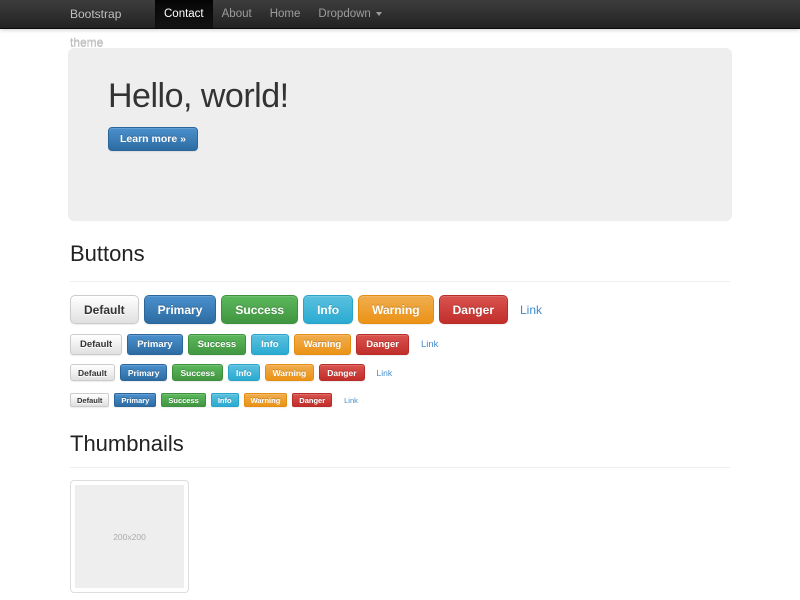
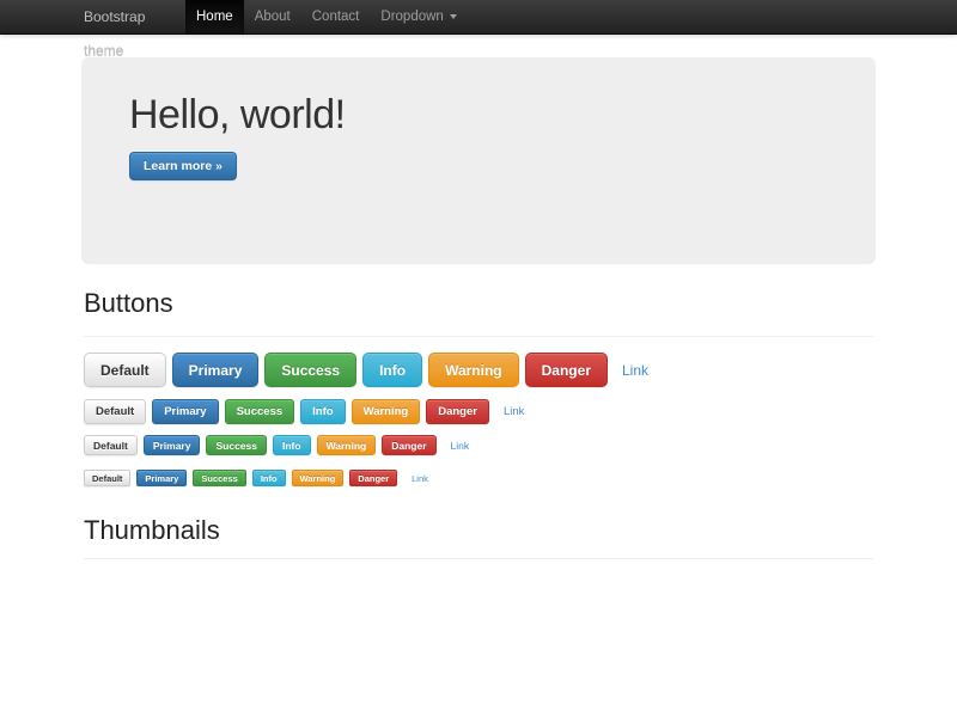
  Bootstrap theme
- Contact
+ Home
  About
- Home
+ Contact
  Dropdown
  Hello, world!
  Learn more »
  Buttons
  Default
  Primary
  Success
  Info
  Warning
  Danger
  Link
  Default
  Primary
  Success
  Info
  Warning
  Danger
  Link
  Default
  Primary
  Success
  Info
  Warning
  Danger
  Link
  Default
  Primary
  Success
  Info
  Warning
  Danger
  Link
  Thumbnails
- 200x200
